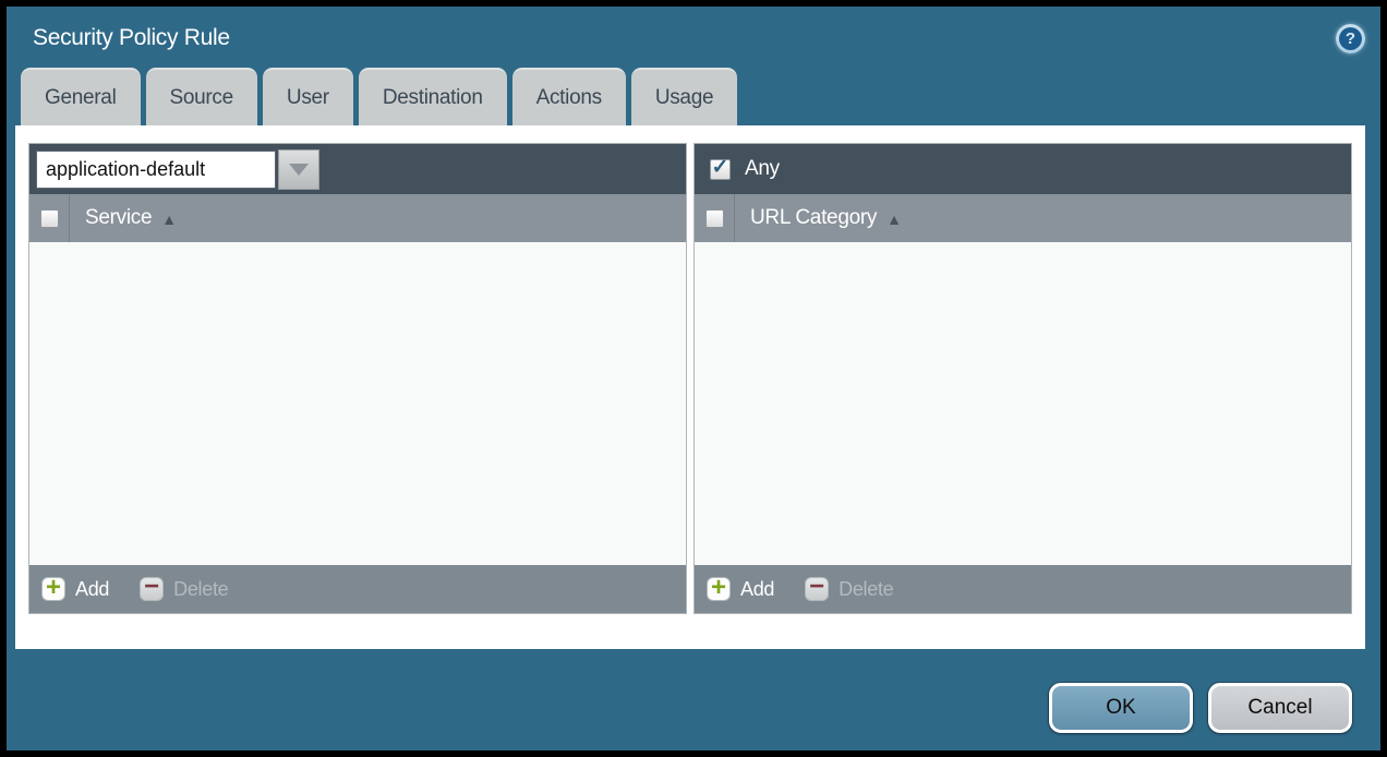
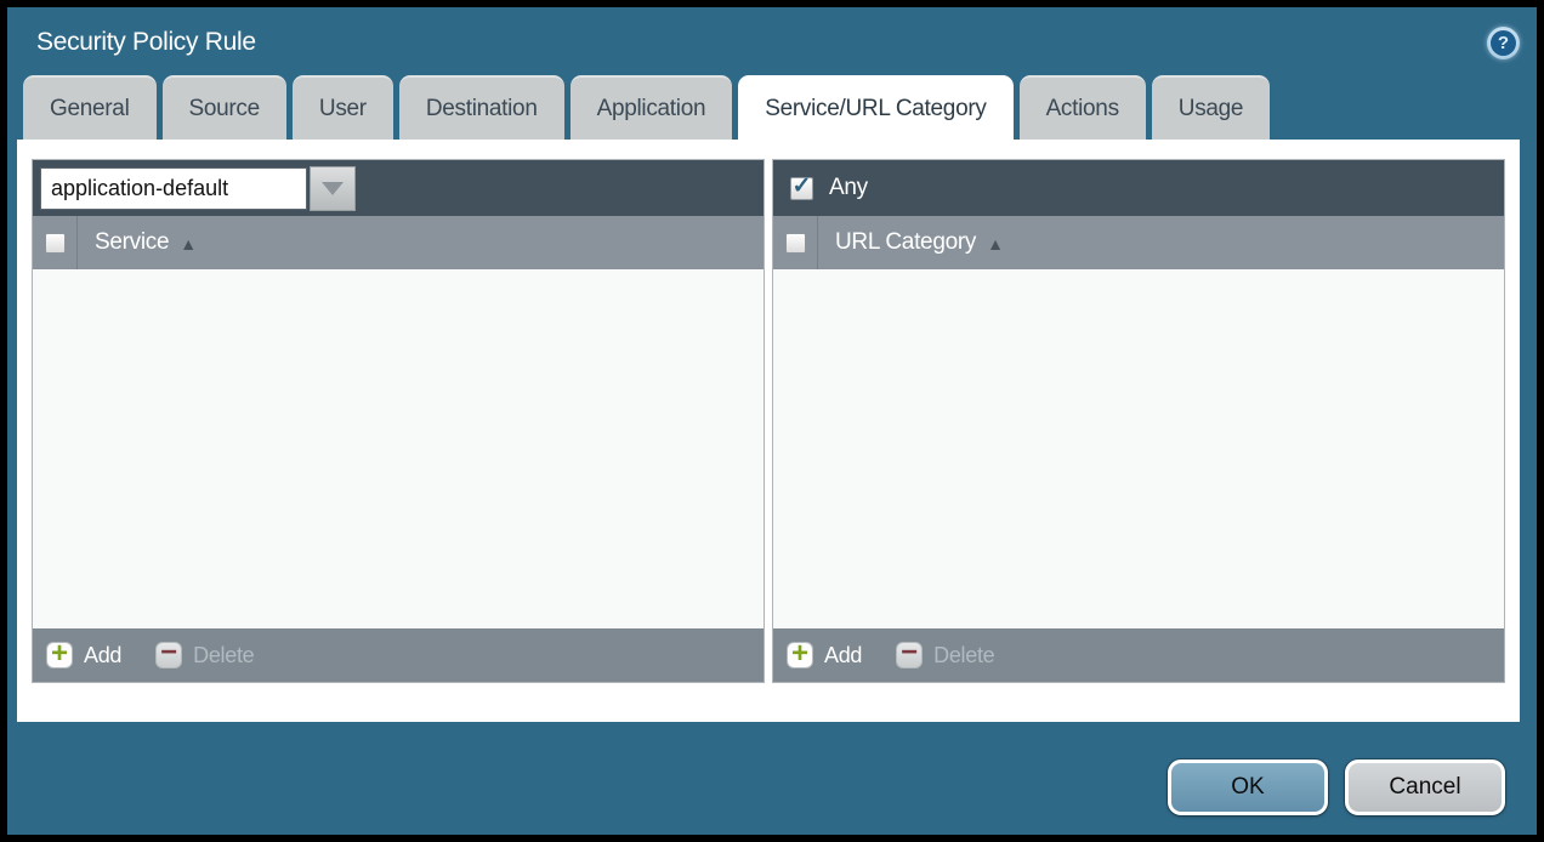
  Security Policy Rule
  ?
  General
  Source
  User
  Destination
+ Application
+ Service/URL Category
  Actions
  Usage
  application-default
  Service
  ▲
  +
  Add
  −
  Delete
  ✓
  Any
  URL Category
  ▲
  +
  Add
  −
  Delete
  OK
  Cancel
